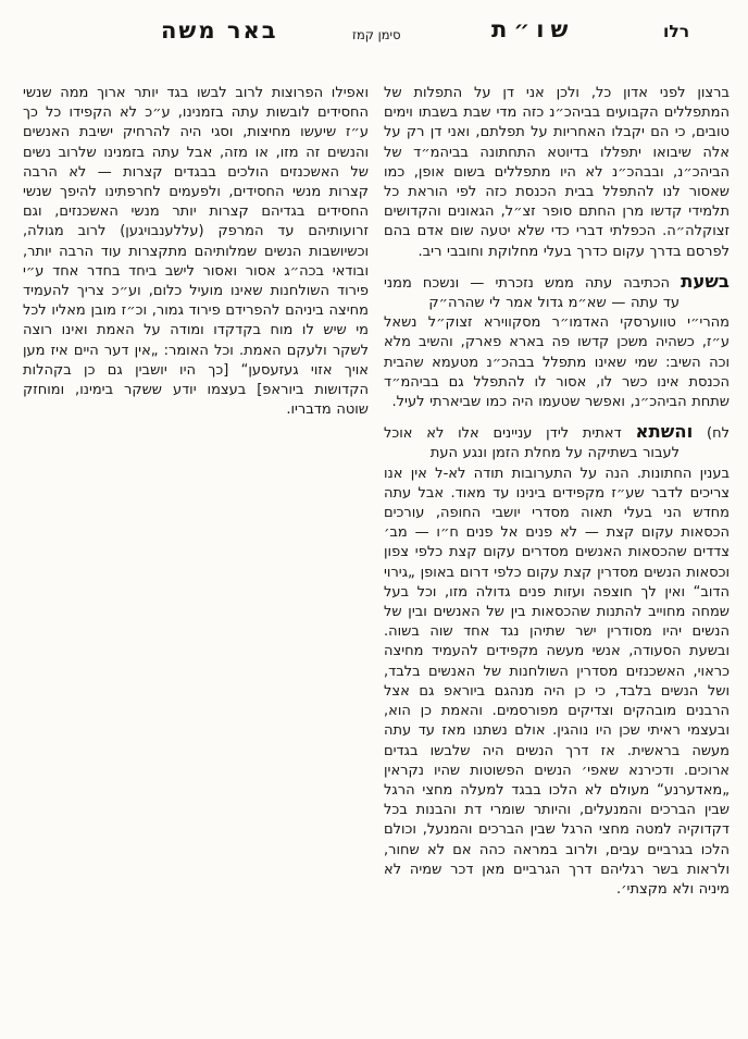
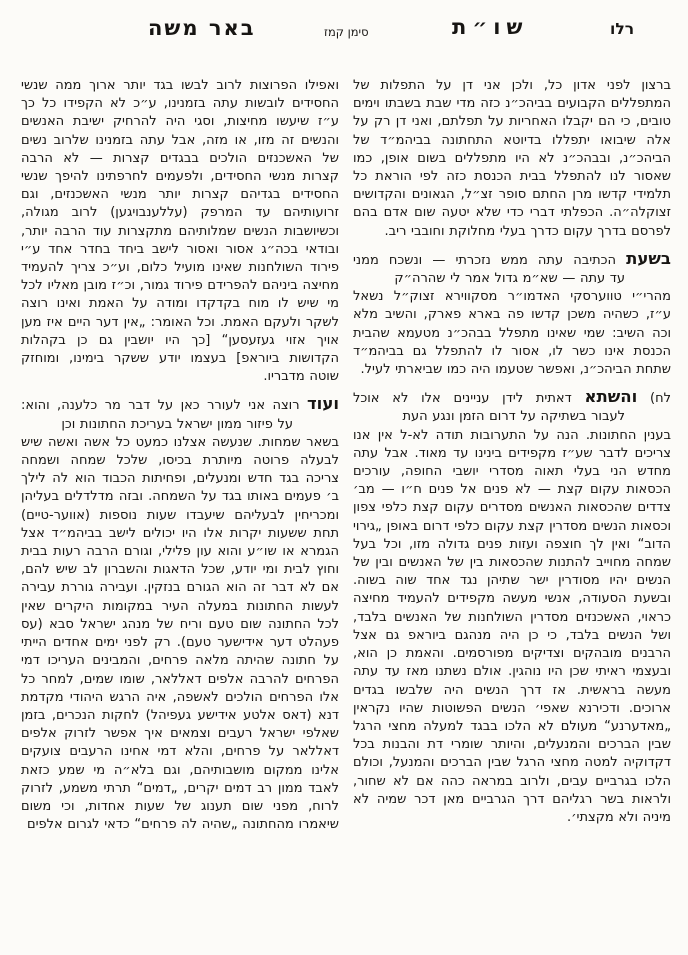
  באר משה
  סימן קמז
  שו״ת
  רלו
  ברצון לפני אדון כל, ולכן אני דן על התפלות של המתפללים הקבועים בביהכ״נ כזה מדי שבת בשבתו וימים טובים, כי הם יקבלו האחריות על תפלתם, ואני דן רק על אלה שיבואו יתפללו בדיוטא התחתונה בביהמ״ד של הביהכ״נ, ובבהכ״נ לא היו מתפללים בשום אופן, כמו שאסור לנו להתפלל בבית הכנסת כזה לפי הוראת כל תלמידי קדשו מרן החתם סופר זצ״ל, הגאונים והקדושים זצוקלה״ה. הכפלתי דברי כדי שלא יטעה שום אדם בהם לפרסם בדרך עקום כדרך בעלי מחלוקת וחובבי ריב.
  בשעת הכתיבה עתה ממש נזכרתי — ונשכח ממני
  עד עתה — שא״מ גדול אמר לי שהרה״ק
  מהרי״י טווערסקי האדמו״ר מסקווירא זצוק״ל נשאל ע״ז, כשהיה משכן קדשו פה בארא פארק, והשיב מלא וכה השיב: שמי שאינו מתפלל בבהכ״נ מטעמא שהבית הכנסת אינו כשר לו, אסור לו להתפלל גם בביהמ״ד שתחת הביהכ״נ, ואפשר שטעמו היה כמו שביארתי לעיל.
  לח) והשתא דאתית לידן עניינים אלו לא אוכל
- לעבור בשתיקה על מחלת הזמן ונגע העת
+ לעבור בשתיקה על דרום הזמן ונגע העת
  בענין החתונות. הנה על התערובות תודה לא-ל אין אנו צריכים לדבר שע״ז מקפידים בינינו עד מאוד. אבל עתה מחדש הני בעלי תאוה מסדרי יושבי החופה, עורכים הכסאות עקום קצת — לא פנים אל פנים ח״ו — מב׳ צדדים שהכסאות האנשים מסדרים עקום קצת כלפי צפון וכסאות הנשים מסדרין קצת עקום כלפי דרום באופן „גירוי הדוב“ ואין לך חוצפה ועזות פנים גדולה מזו, וכל בעל שמחה מחוייב להתנות שהכסאות בין של האנשים ובין של הנשים יהיו מסודרין ישר שתיהן נגד אחד שוה בשוה. ובשעת הסעודה, אנשי מעשה מקפידים להעמיד מחיצה כראוי, האשכנזים מסדרין השולחנות של האנשים בלבד, ושל הנשים בלבד, כי כן היה מנהגם ביוראפ גם אצל הרבנים מובהקים וצדיקים מפורסמים. והאמת כן הוא, ובעצמי ראיתי שכן היו נוהגין. אולם נשתנו מאז עד עתה מעשה בראשית. אז דרך הנשים היה שלבשו בגדים ארוכים. ודכירנא שאפי׳ הנשים הפשוטות שהיו נקראין „מאדערנע“ מעולם לא הלכו בבגד למעלה מחצי הרגל שבין הברכים והמנעלים, והיותר שומרי דת והבנות בכל דקדוקיה למטה מחצי הרגל שבין הברכים והמנעל, וכולם הלכו בגרביים עבים, ולרוב במראה כהה אם לא שחור, ולראות בשר רגליהם דרך הגרביים מאן דכר שמיה לא מיניה ולא מקצתי׳.
  ואפילו הפרוצות לרוב לבשו בגד יותר ארוך ממה שנשי החסידים לובשות עתה בזמנינו, ע״כ לא הקפידו כל כך ע״ז שיעשו מחיצות, וסגי היה להרחיק ישיבת האנשים והנשים זה מזו, או מזה, אבל עתה בזמנינו שלרוב נשים של האשכנזים הולכים בבגדים קצרות — לא הרבה קצרות מנשי החסידים, ולפעמים לחרפתינו להיפך שנשי החסידים בגדיהם קצרות יותר מנשי האשכנזים, וגם זרועותיהם עד המרפק (עללענבויגען) לרוב מגולה, וכשיושבות הנשים שמלותיהם מתקצרות עוד הרבה יותר, ובודאי בכה״ג אסור ואסור לישב ביחד בחדר אחד ע״י פירוד השולחנות שאינו מועיל כלום, וע״כ צריך להעמיד מחיצה ביניהם להפרידם פירוד גמור, וכ״ז מובן מאליו לכל מי שיש לו מוח בקדקדו ומודה על האמת ואינו רוצה לשקר ולעקם האמת. וכל האומר: „אין דער היים איז מען אויך אזוי געזעסען“ [כך היו יושבין גם כן בקהלות הקדושות ביוראפ] בעצמו יודע ששקר בימינו, ומוחזק שוטה מדבריו.
+ ועוד רוצה אני לעורר כאן על דבר מר כלענה, והוא:
+ על פיזור ממון ישראל בעריכת החתונות וכן
+ בשאר שמחות. שנעשה אצלנו כמעט כל אשה ואשה שיש לבעלה פרוטה מיותרת בכיסו, שלכל שמחה ושמחה צריכה בגד חדש ומנעלים, ופחיתות הכבוד הוא לה לילך ב׳ פעמים באותו בגד על השמחה. ובזה מדלדלים בעליהן ומכריחין לבעליהם שיעבדו שעות נוספות (אווער-טיים) תחת ששעות יקרות אלו היו יכולים לישב בביהמ״ד אצל הגמרא או שו״ע והוא עון פלילי, וגורם הרבה רעות בבית וחוץ לבית ומי יודע, שכל הדאגות והשברון לב שיש להם, אם לא דבר זה הוא הגורם בנזקין. ועבירה גוררת עבירה לעשות החתונות במעלה העיר במקומות היקרים שאין לכל החתונה שום טעם וריח של מנהג ישראל סבא (עס פעהלט דער אידישער טעם). רק לפני ימים אחדים הייתי על חתונה שהיתה מלאה פרחים, והמבינים העריכו דמי הפרחים להרבה אלפים דאללאר, שומו שמים, למחר כל אלו הפרחים הולכים לאשפה, איה הרגש היהודי מקדמת דנא (דאס אלטע אידישע געפיהל) לחקות הנכרים, בזמן שאלפי ישראל רעבים וצמאים איך אפשר לזרוק אלפים דאללאר על פרחים, והלא דמי אחינו הרעבים צועקים אלינו ממקום מושבותיהם, וגם בלא״ה מי שמע כזאת לאבד ממון רב דמים יקרים, „דמים“ תרתי משמע, לזרוק לרוח, מפני שום תענוג של שעות אחדות, וכי משום שיאמרו מהחתונה „שהיה לה פרחים“ כדאי לגרום אלפים
